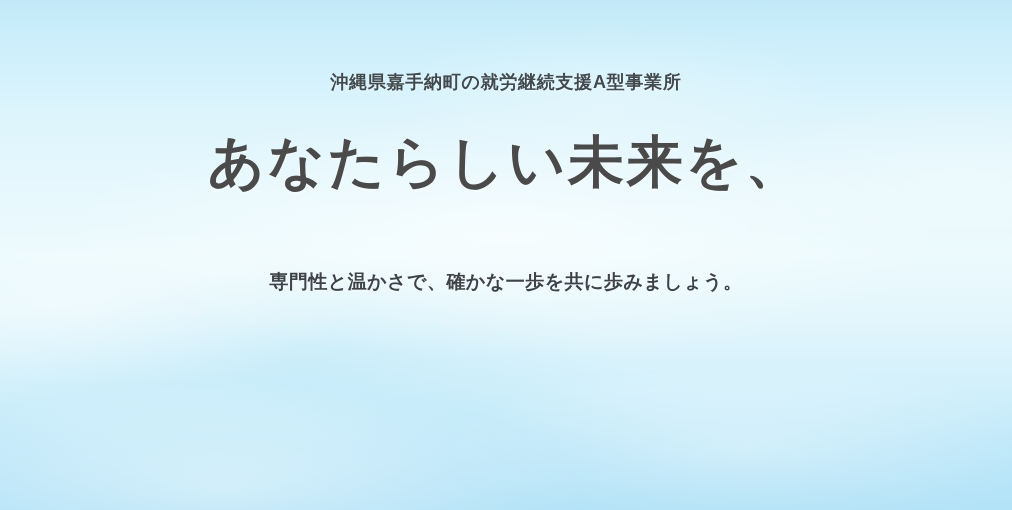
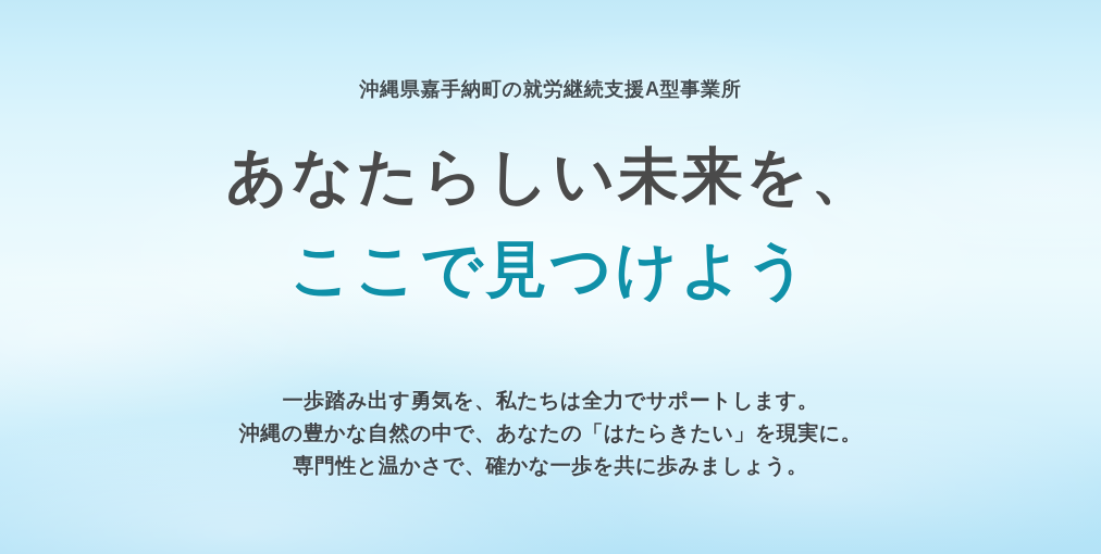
  沖縄県嘉手納町の就労継続支援A型事業所
  あなたらしい未来を、
+ ここで見つけよう
+ 一歩踏み出す勇気を、私たちは全力でサポートします。
+ 沖縄の豊かな自然の中で、あなたの「はたらきたい」を現実に。
  専門性と温かさで、確かな一歩を共に歩みましょう。
